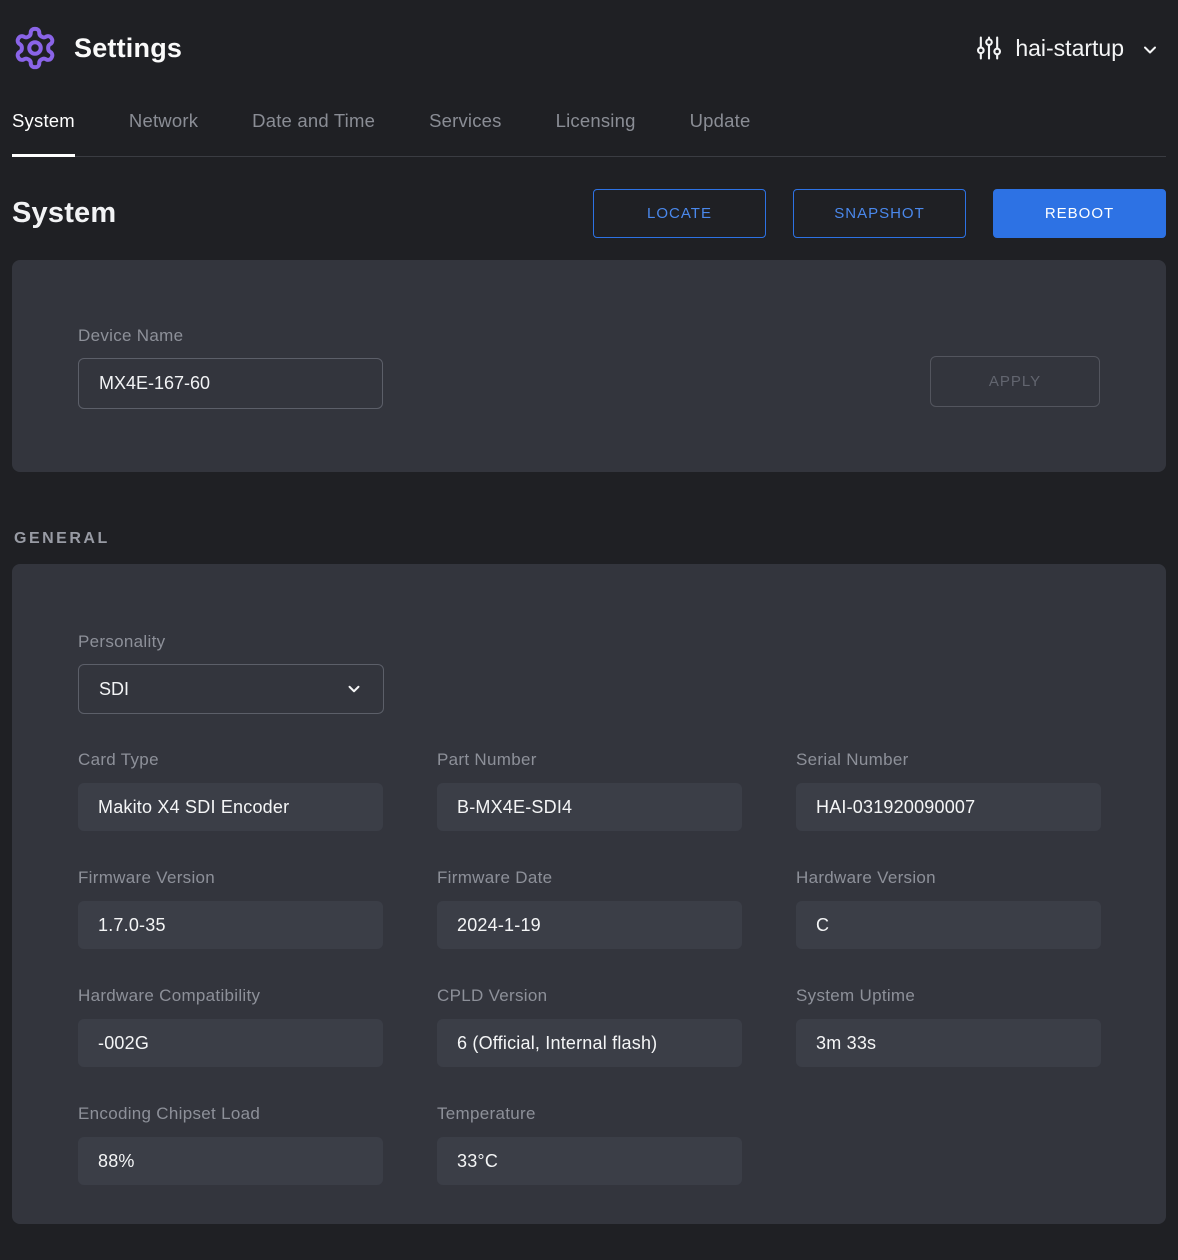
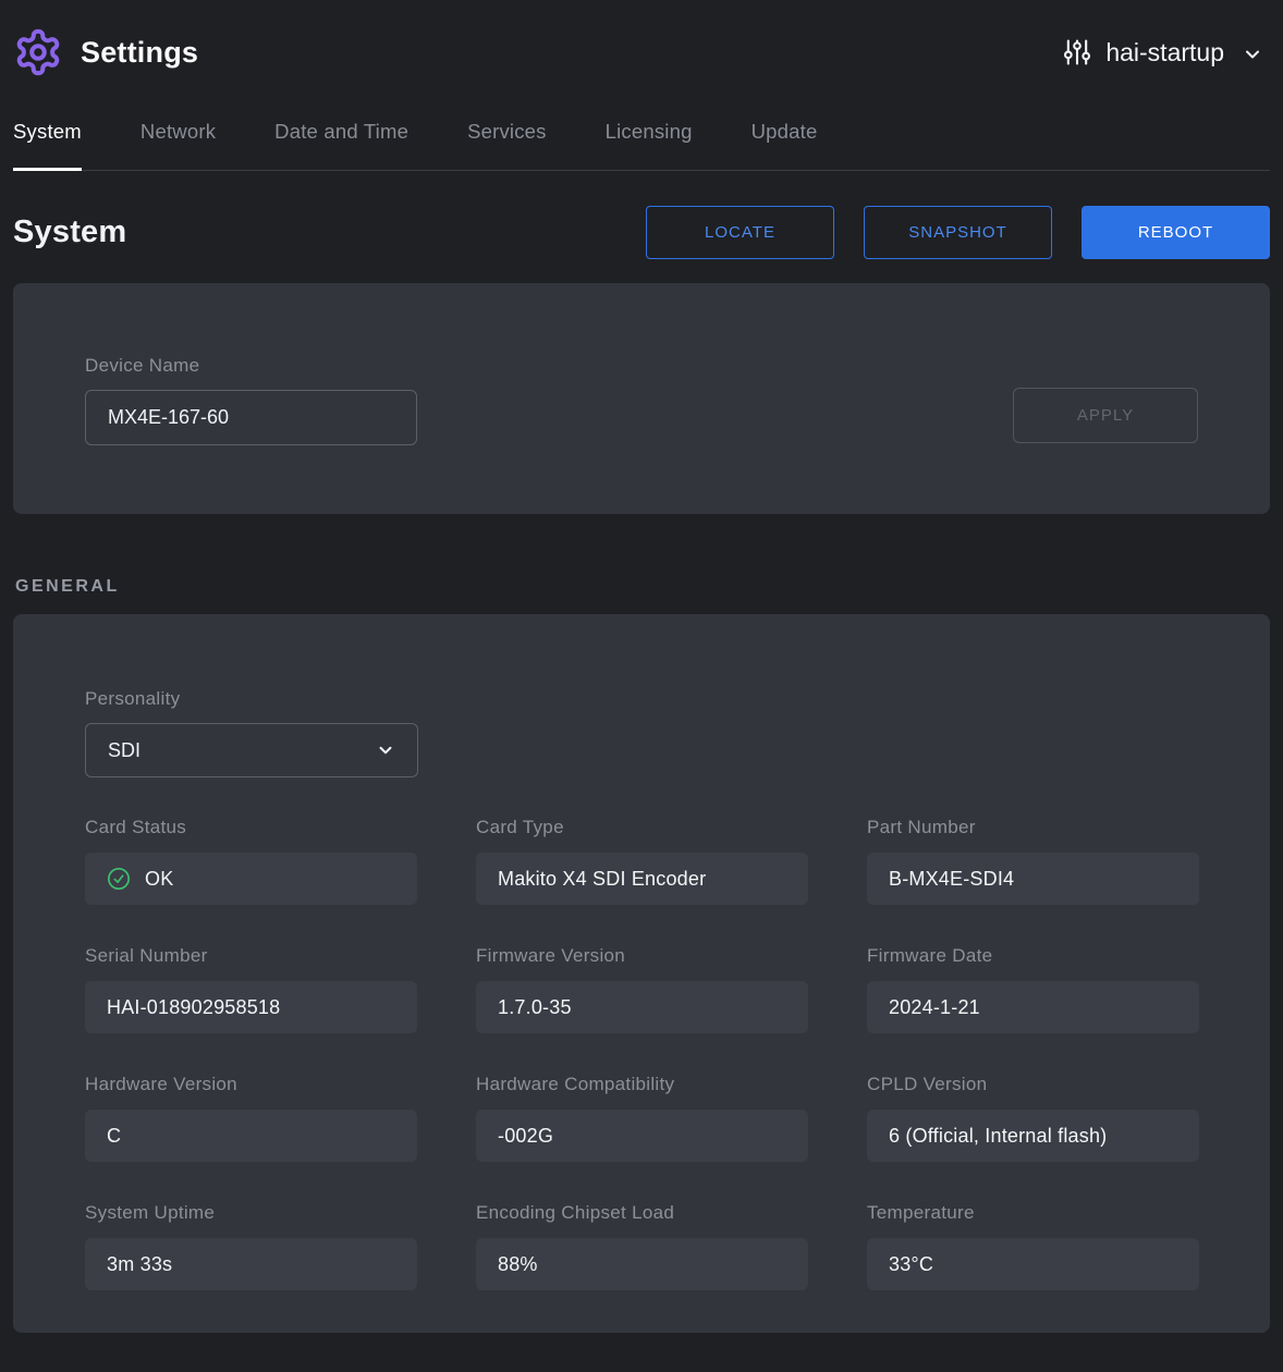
  Settings
  hai-startup
  System
  Network
  Date and Time
  Services
  Licensing
  Update
  System
  LOCATE
  SNAPSHOT
  REBOOT
  Device Name
  MX4E-167-60
  APPLY
  GENERAL
  Personality
  SDI
+ Card Status
+ OK
  Card Type
  Makito X4 SDI Encoder
  Part Number
  B-MX4E-SDI4
  Serial Number
- HAI-031920090007
+ HAI-018902958518
  Firmware Version
  1.7.0-35
  Firmware Date
- 2024-1-19
+ 2024-1-21
  Hardware Version
  C
  Hardware Compatibility
  -002G
  CPLD Version
  6 (Official, Internal flash)
  System Uptime
  3m 33s
  Encoding Chipset Load
  88%
  Temperature
  33°C
